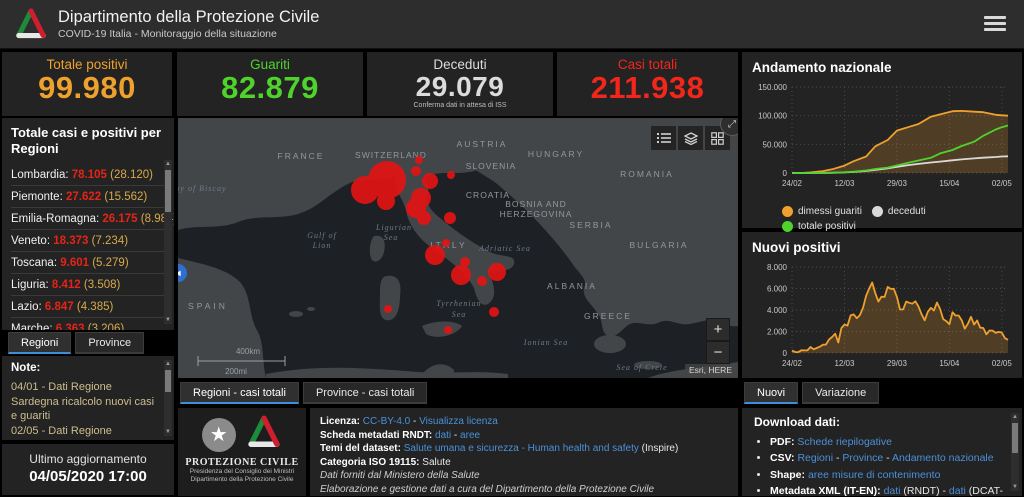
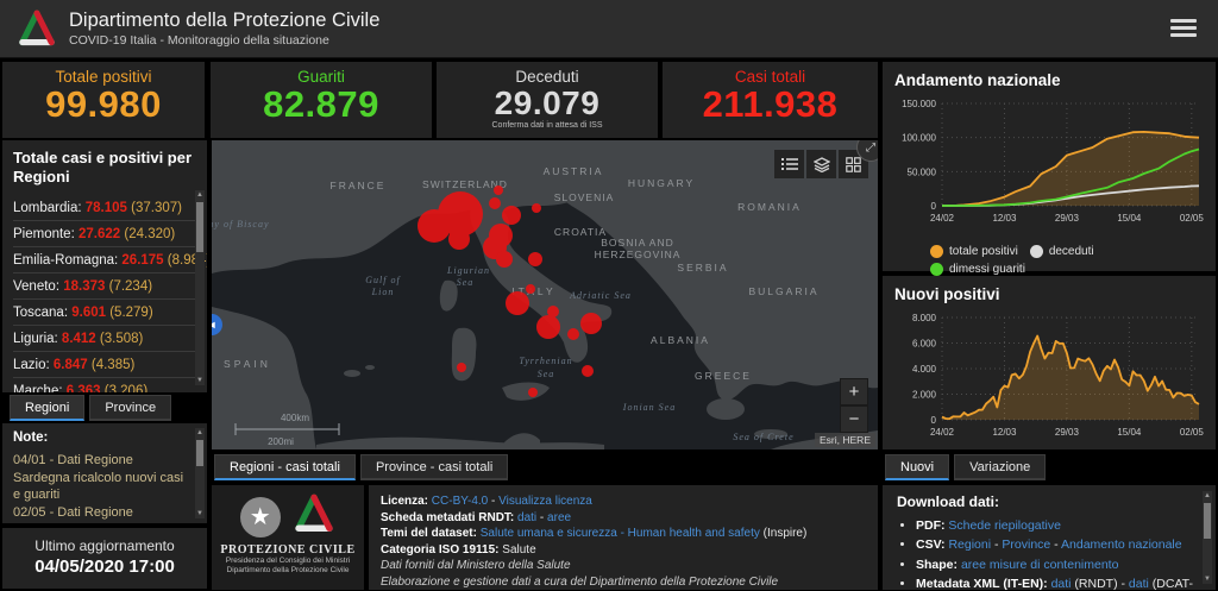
  Dipartimento della Protezione Civile
  COVID-19 Italia - Monitoraggio della situazione
  Totale positivi
  99.980
  Guariti
  82.879
  Deceduti
  29.079
  Casi totali
  211.938
  Totale casi e positivi per Regioni
- Lombardia: 78.105 (28.120)
+ Lombardia: 78.105 (37.307)
- Piemonte: 27.622 (15.562)
+ Piemonte: 27.622 (24.320)
  Emilia-Romagna: 26.175 (8.9
  Veneto: 18.373 (7.234)
  Toscana: 9.601 (5.279)
  Liguria: 8.412 (3.508)
  Lazio: 6.847 (4.385)
  Marche: 6.363 (3.206)
  Regioni
  Province
  Note:
  04/01 - Dati Regione Sardegna ricalcolo nuovi casi e guariti
  Ultimo aggiornamento
  04/05/2020 17:00
  FRANCE
  SWITZERLAND
  AUSTRIA
  HUNGARY
  SLOVENIA
  ROMANIA
  CROATIA
  BOSNIA AND
  HERZEGOVINA
  SERBIA
  BULGARIA
  ALBANIA
  GREECE
  SPAIN
  ITLY
  ay of Biscay
  Gulf of
  Lion
  Ligurian
  Sea
  Adriatic Sea
  Tyrrhenian
  Sea
  Ionian Sea
  Sea of Crete
  400km
  200mi
  ⤢
  +
  −
  Esri, HERE
  ◄
  Regioni - casi totali
  Province - casi totali
  Andamento nazionale
  0
  50.000
  100.000
  150.000
  24/02
  12/03
  29/03
  15/04
  02/05
- dimessi guariti
+ totale positivi
  deceduti
- totale positivi
+ dimessi guariti
  Nuovi positivi
  0
  2.000
  4.000
  6.000
  8.000
  24/02
  12/03
  29/03
  15/04
  02/05
  Nuovi
  Variazione
  ★
  PROTEZIONE CIVILE
  Licenza: CC-BY-4.0 - Visualizza licenza
  Scheda metadati RNDT: dati - aree
  Temi del dataset: Salute umana e sicurezza - Human health and safety (Inspire)
  Categoria ISO 19115: Salute
  Dati forniti dal Ministero della Salute
  Elaborazione e gestione dati a cura del Dipartimento della Protezione Civile
  Download dati:
  PDF: Schede riepilogative
  CSV: Regioni - Province - Andamento nazionale
  Shape: aree misure di contenimento
  Metadata XML (IT-EN): dati (RNDT) - dati (DCAT-
